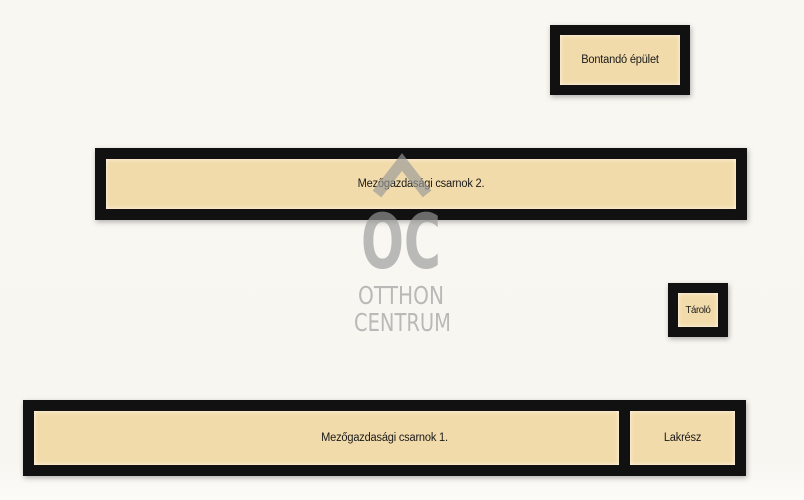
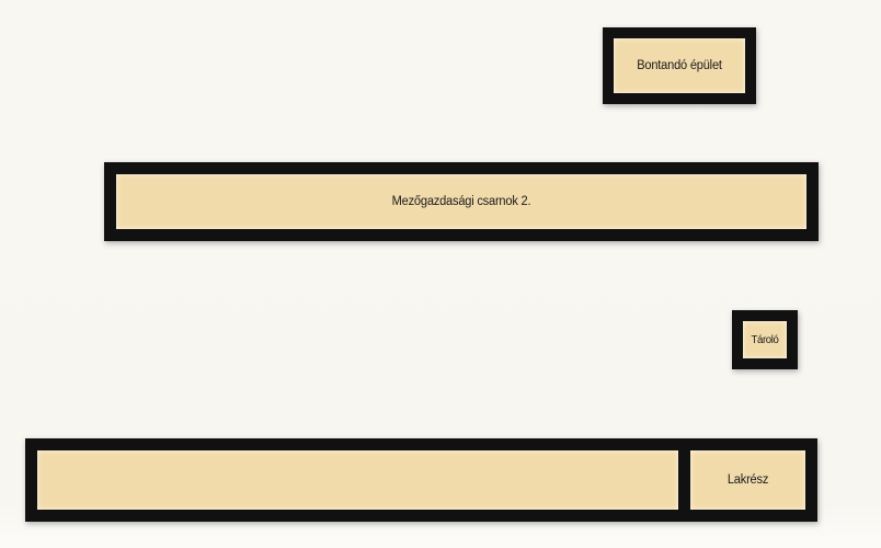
  Bontandó épület
  Mezőgazdasági csarnok 2.
  Tároló
  Lakrész
- Mezőgazdasági csarnok 1.
- OC
- OTTHON
- CENTRUM
